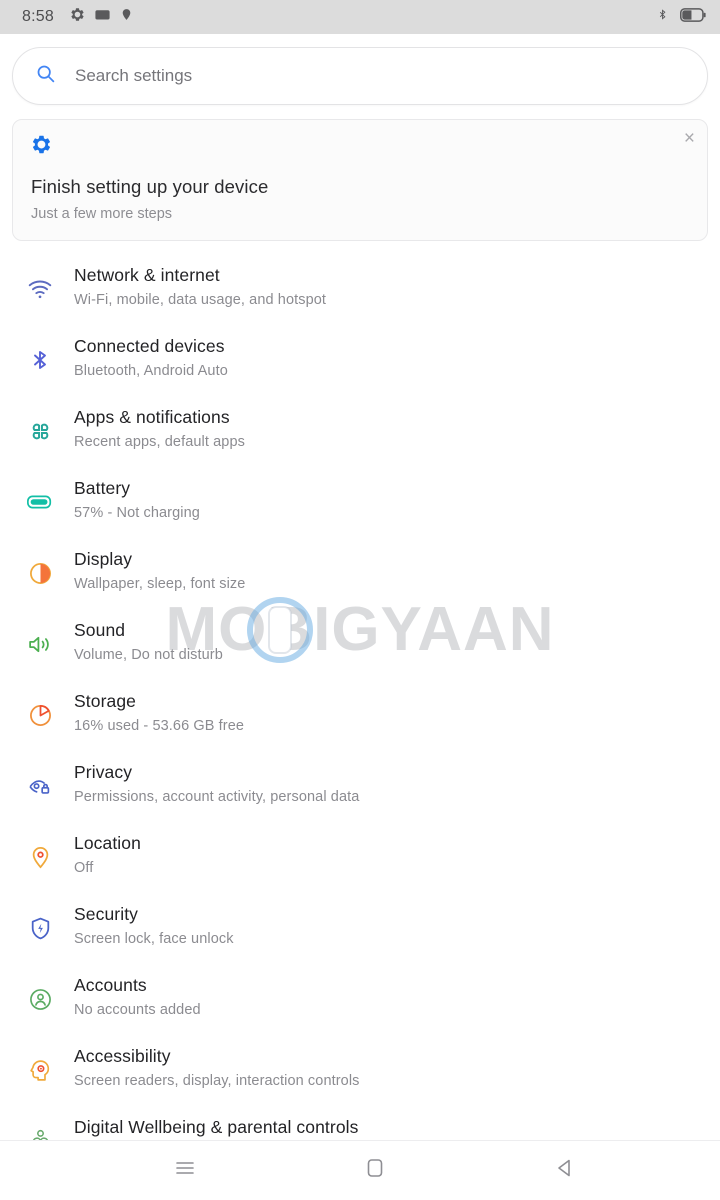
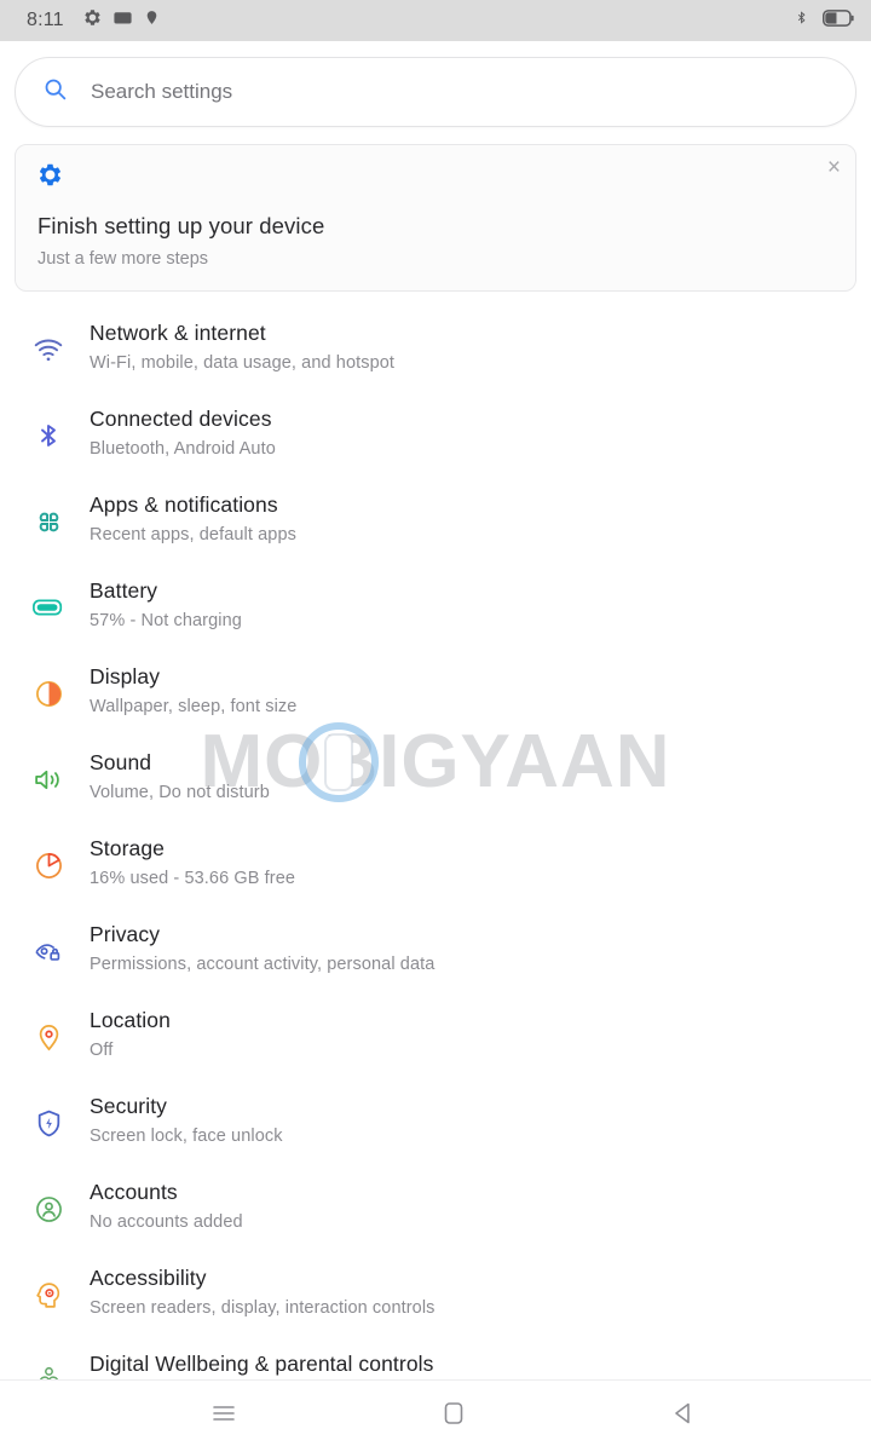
- 8:58
+ 8:11
  Search settings
  Finish setting up your device
  Just a few more steps
  ×
  Network & internet
  Wi-Fi, mobile, data usage, and hotspot
  Connected devices
  Bluetooth, Android Auto
  Apps & notifications
  Recent apps, default apps
  Battery
  57% - Not charging
  Display
  Wallpaper, sleep, font size
  Sound
  Volume, Do not disturb
  Storage
  16% used - 53.66 GB free
  Privacy
  Permissions, account activity, personal data
  Location
  Off
  Security
  Screen lock, face unlock
  Accounts
  No accounts added
  Accessibility
  Screen readers, display, interaction controls
  Digital Wellbeing & parental controls
  MOIGYAAN
